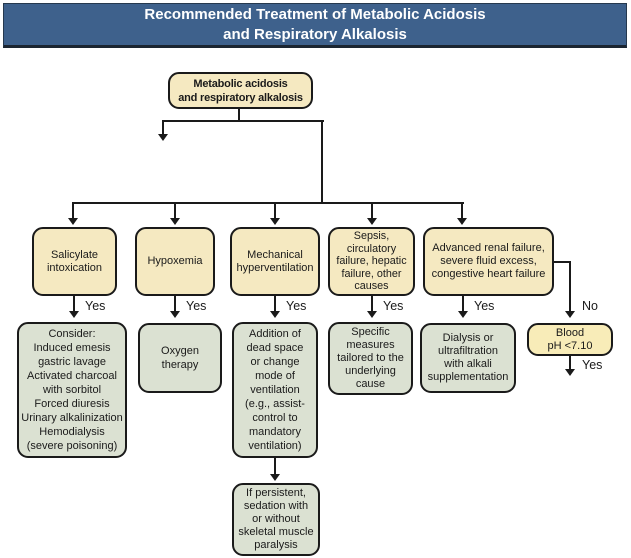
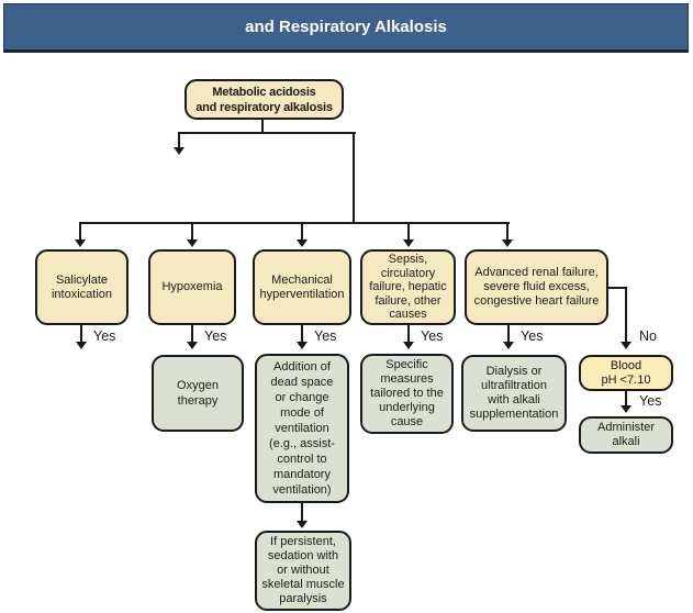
- Recommended Treatment of Metabolic Acidosis
  and Respiratory Alkalosis
  Metabolic acidosis
  and respiratory alkalosis
  Salicylate
  intoxication
  Hypoxemia
  Mechanical
  hyperventilation
  Sepsis,
  circulatory
  failure, hepatic
  failure, other
  causes
  Advanced renal failure,
  severe fluid excess,
  congestive heart failure
  Yes
  Yes
  Yes
  Yes
  Yes
  No
- Consider:
- Induced emesis
- gastric lavage
- Activated charcoal
- with sorbitol
- Forced diuresis
- Urinary alkalinization
- Hemodialysis
- (severe poisoning)
  Oxygen
  therapy
  Addition of
  dead space
  or change
  mode of
  ventilation
  (e.g., assist-
  control to
  mandatory
  ventilation)
  Specific
  measures
  tailored to the
  underlying
  cause
  Dialysis or
  ultrafiltration
  with alkali
  supplementation
  Blood
  pH <7.10
  Yes
+ Administer
+ alkali
  If persistent,
  sedation with
  or without
  skeletal muscle
  paralysis
